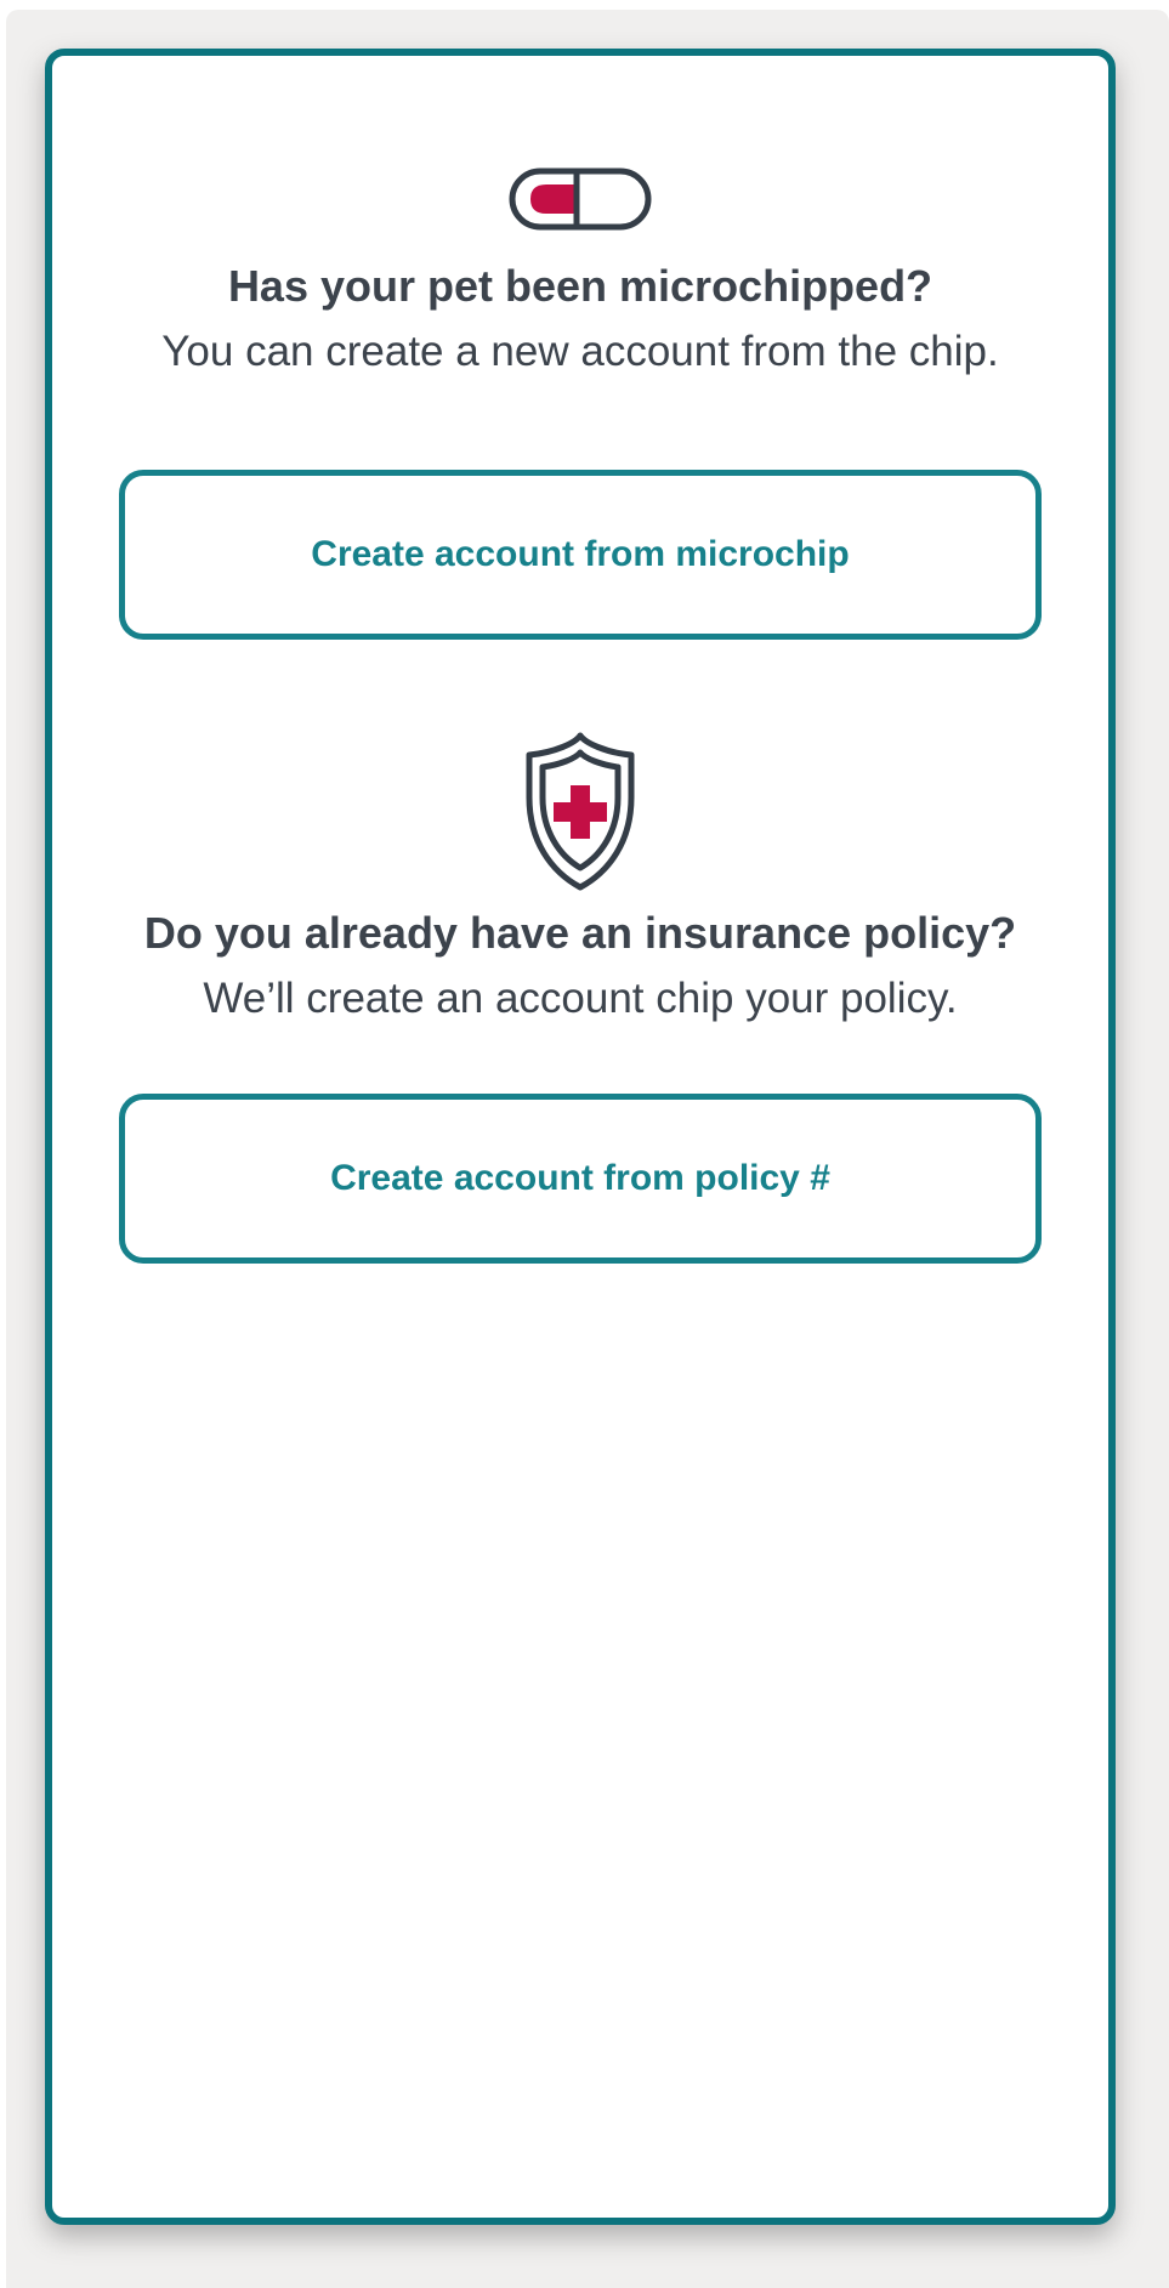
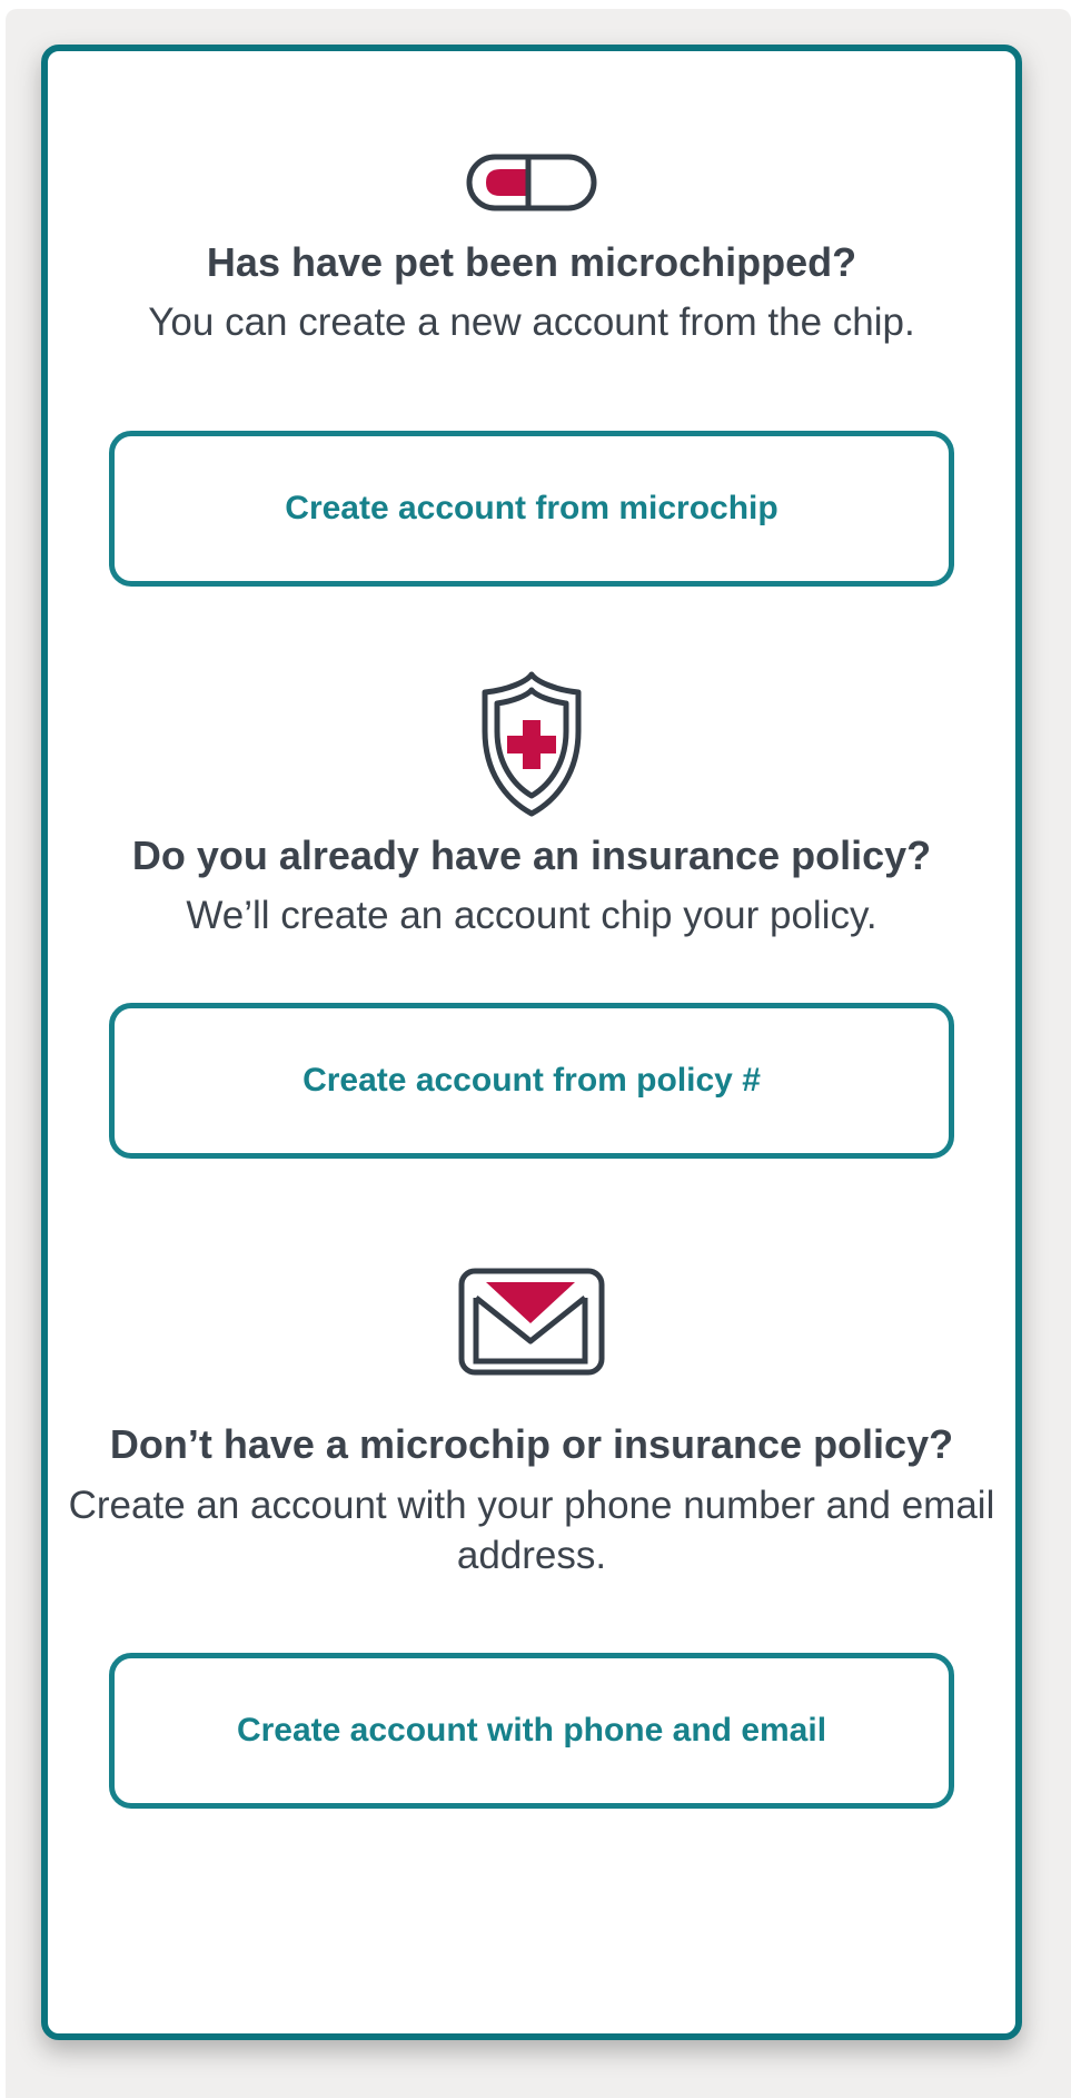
- Has your pet been microchipped?
+ Has have pet been microchipped?
  You can create a new account from the chip.
  Create account from microchip
  Do you already have an insurance policy?
  We’ll create an account chip your policy.
  Create account from policy #
+ Don’t have a microchip or insurance policy?
+ Create an account with your phone number and email address.
+ Create account with phone and email
